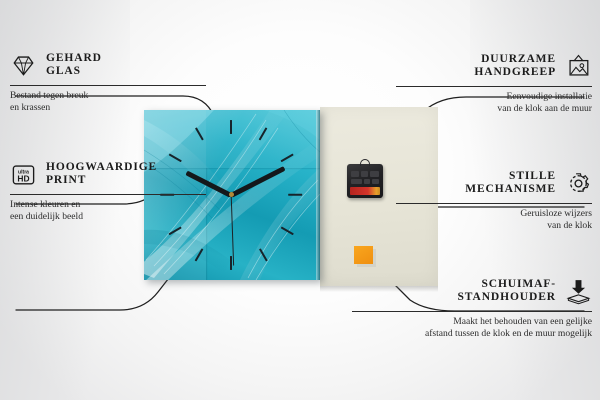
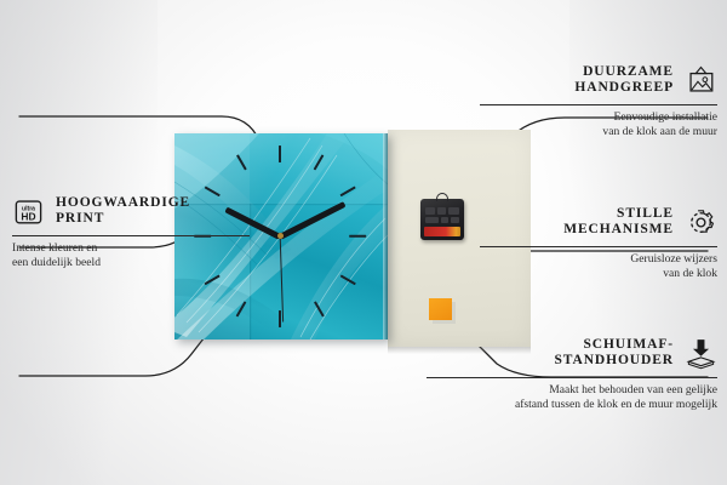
- GEHARD
- GLAS
- Bestand tegen breuk
- en krassen
  HD
  HOOGWAARDIGE
  PRINT
  Intense kleuren en
  een duidelijk beeld
  DUURZAME
  HANDGREEP
  Eenvoudige installatie
  van de klok aan de muur
  STILLE
  MECHANISME
  Geruisloze wijzers
  van de klok
  SCHUIMAF-
  STANDHOUDER
  Maakt het behouden van een gelijke
  afstand tussen de klok en de muur mogelijk
